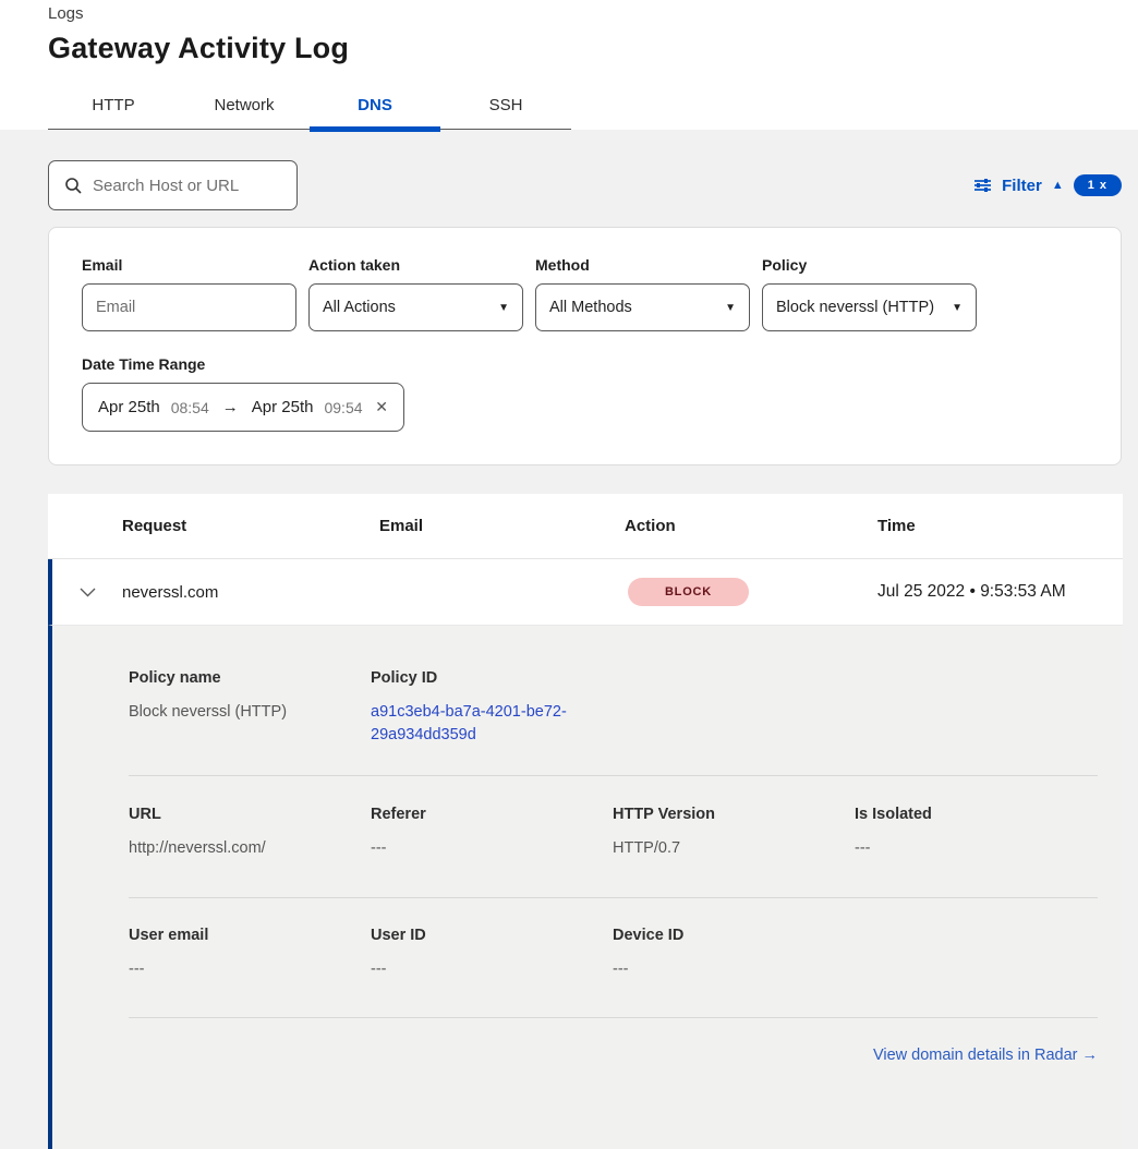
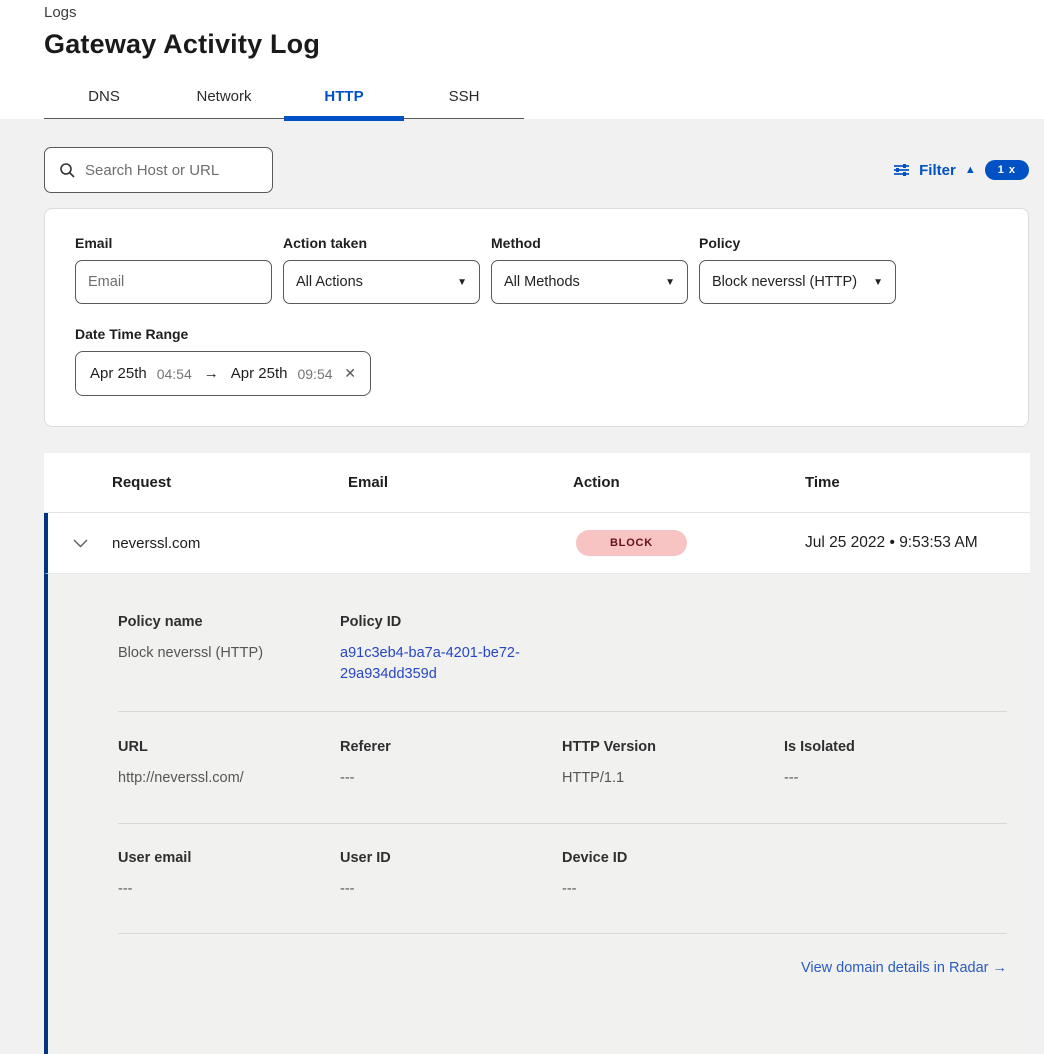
  Logs
  Gateway Activity Log
- HTTP
+ DNS
  Network
- DNS
+ HTTP
  SSH
  Search Host or URL
  Filter
  ▲
  1 x
  Email
  Email
  Action taken
  All Actions
  ▼
  Method
  All Methods
  ▼
  Policy
  Block neverssl (HTTP)
  ▼
  Date Time Range
  Apr 25th
- 08:54
+ 04:54
  →
  Apr 25th
  09:54
  ✕
  Request
  Email
  Action
  Time
  neverssl.com
  BLOCK
  Jul 25 2022 • 9:53:53 AM
  Policy name
  Block neverssl (HTTP)
  Policy ID
  a91c3eb4-ba7a-4201-be72-29a934dd359d
  URL
  http://neverssl.com/
  Referer
  ---
  HTTP Version
- HTTP/0.7
+ HTTP/1.1
  Is Isolated
  ---
  User email
  ---
  User ID
  ---
  Device ID
  ---
  View domain details in Radar →
